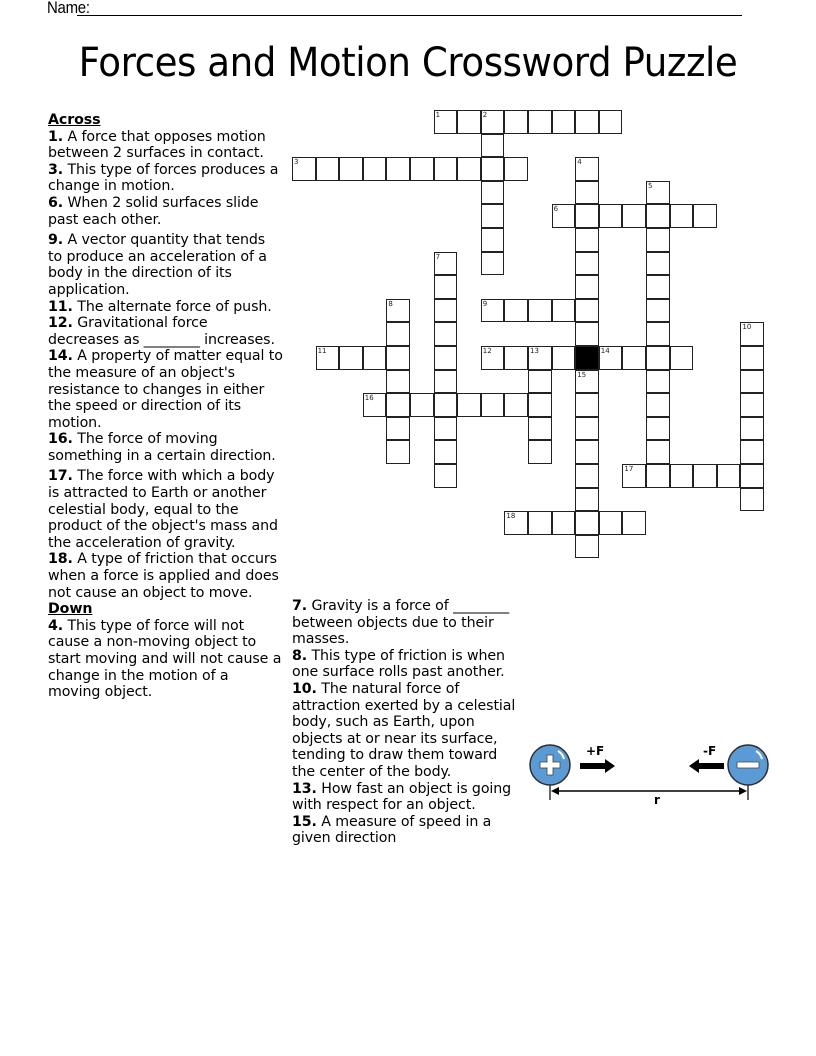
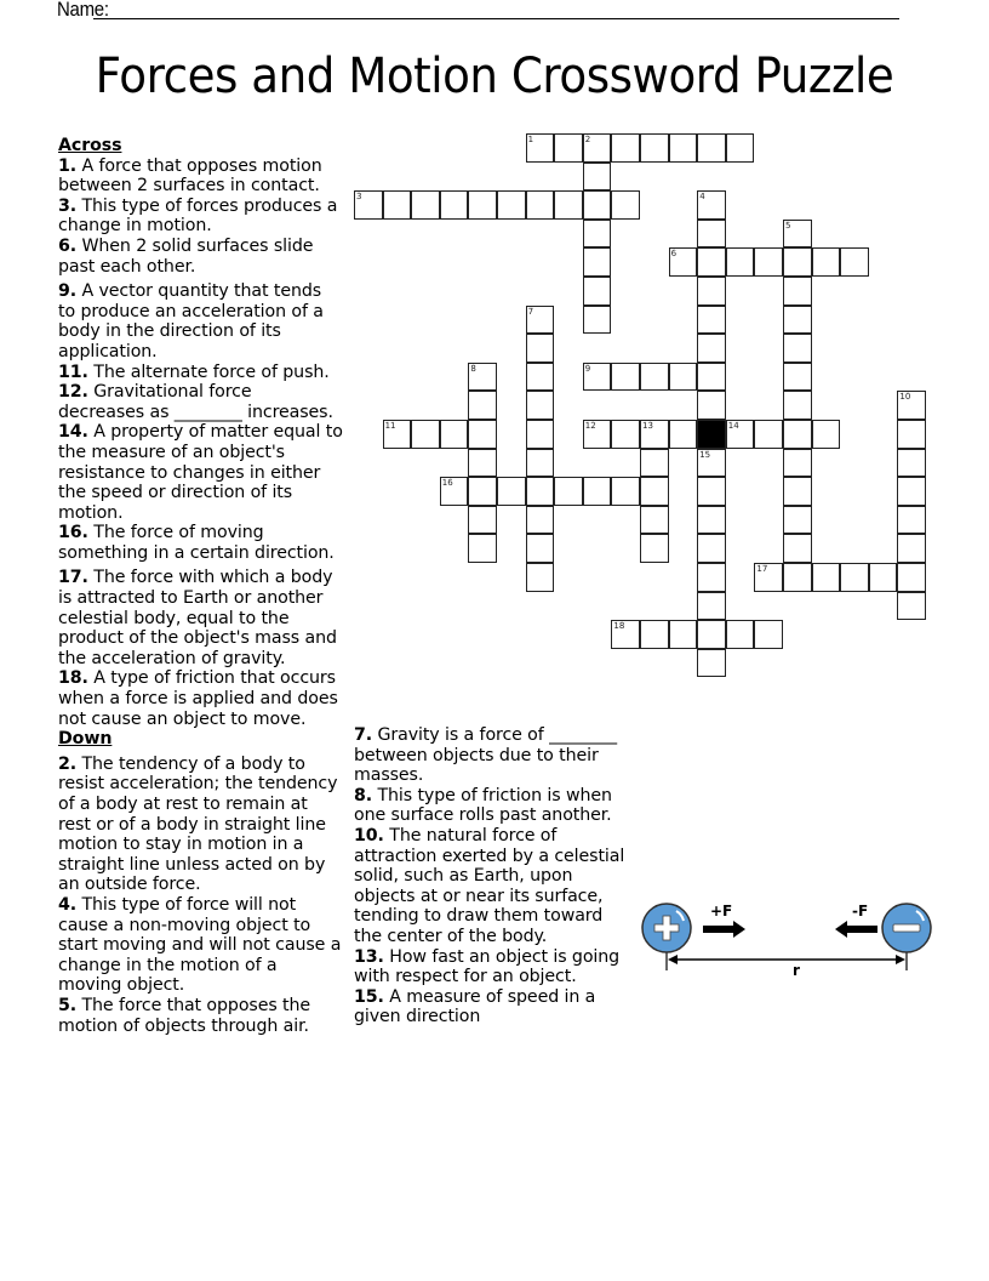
  Name:
  Forces and Motion Crossword Puzzle
  Across
  1. A force that opposes motion between 2 surfaces in contact.
  3. This type of forces produces a change in motion.
  6. When 2 solid surfaces slide past each other.
  9. A vector quantity that tends to produce an acceleration of a body in the direction of its application.
  11. The alternate force of push.
  12. Gravitational force decreases as ________ increases.
  14. A property of matter equal to the measure of an object's resistance to changes in either the speed or direction of its motion.
  16. The force of moving something in a certain direction.
  17. The force with which a body is attracted to Earth or another celestial body, equal to the product of the object's mass and the acceleration of gravity.
  18. A type of friction that occurs when a force is applied and does not cause an object to move.
  Down
+ 2. The tendency of a body to resist acceleration; the tendency of a body at rest to remain at rest or of a body in straight line motion to stay in motion in a straight line unless acted on by an outside force.
  4. This type of force will not cause a non-moving object to start moving and will not cause a change in the motion of a moving object.
+ 5. The force that opposes the motion of objects through air.
  7. Gravity is a force of ________ between objects due to their masses.
  8. This type of friction is when one surface rolls past another.
- 10. The natural force of attraction exerted by a celestial body, such as Earth, upon objects at or near its surface, tending to draw them toward the center of the body.
+ 10. The natural force of attraction exerted by a celestial solid, such as Earth, upon objects at or near its surface, tending to draw them toward the center of the body.
  13. How fast an object is going with respect for an object.
  15. A measure of speed in a given direction
  1
  2
  3
  4
  5
  6
  7
  8
  9
  10
  11
  12
  13
  14
  15
  16
  17
  18
  +F
  -F
  r
